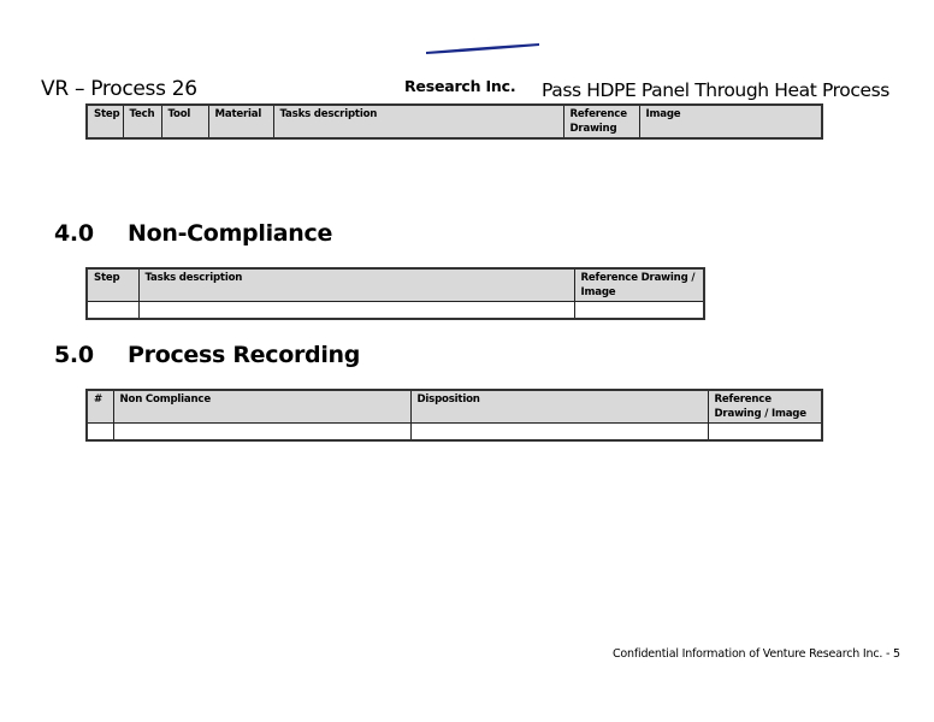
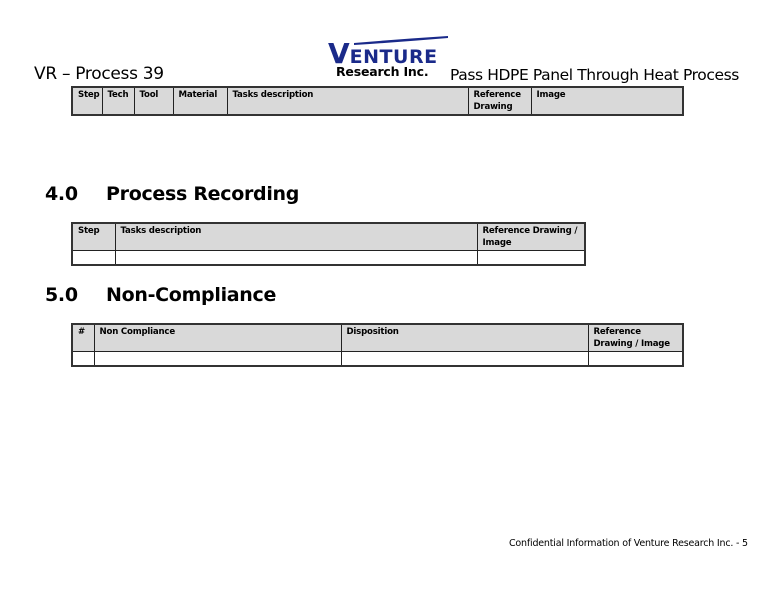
+ VENTURE
  Research Inc.
- VR – Process 26
+ VR – Process 39
  Pass HDPE Panel Through Heat Process
  Step	Tech	Tool	Material	Tasks description	Reference Drawing	Image
  4.0
- Non-Compliance
+ Process Recording
  Step	Tasks description	Reference Drawing / Image
  5.0
- Process Recording
+ Non-Compliance
  #	Non Compliance	Disposition	Reference Drawing / Image
  Confidential Information of Venture Research Inc. - 5
